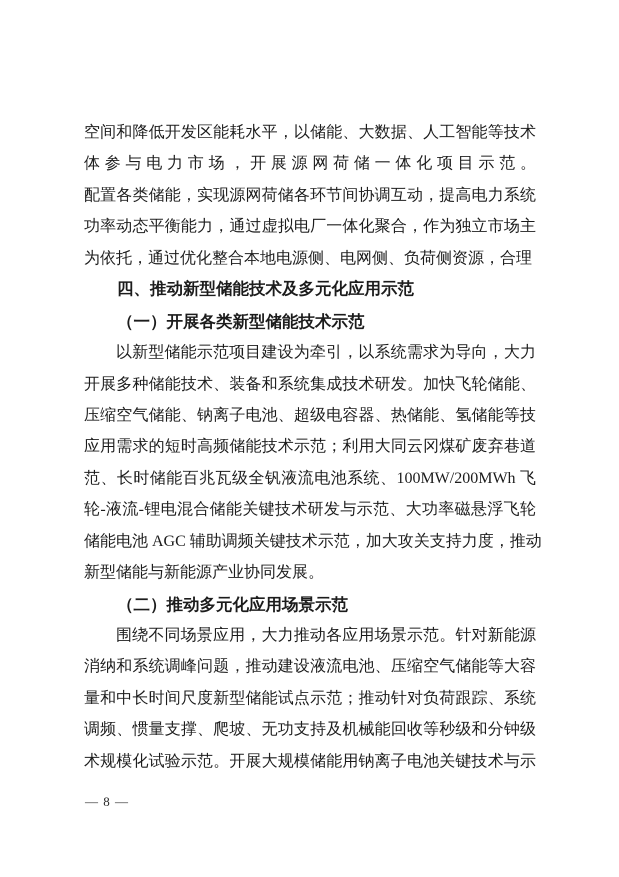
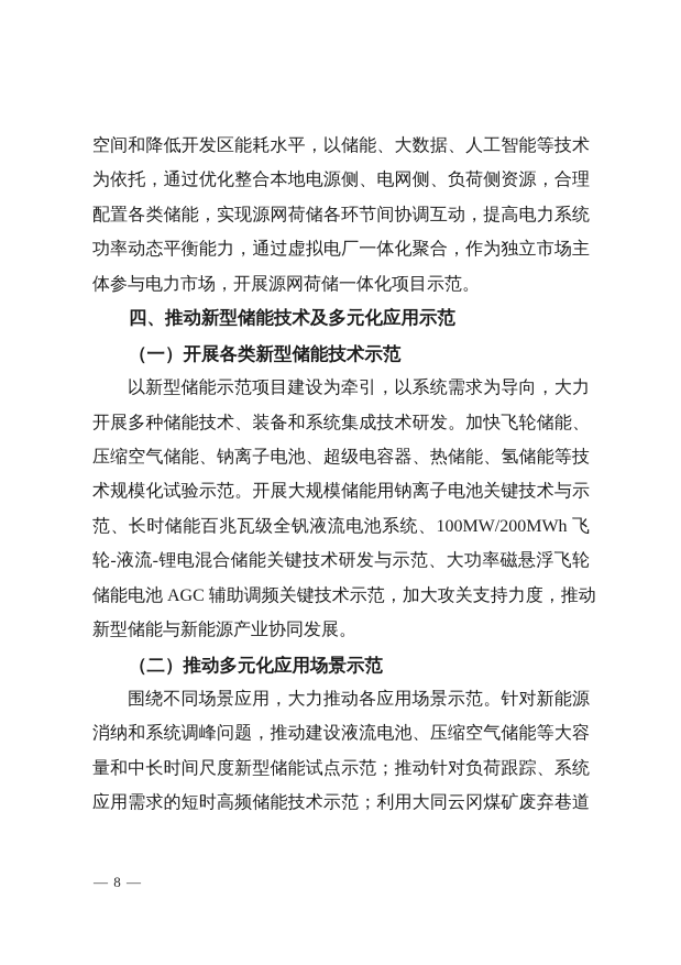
  空间和降低开发区能耗水平，以储能、大数据、人工智能等技术
- 体参与电力市场，开展源网荷储一体化项目示范。
+ 为依托，通过优化整合本地电源侧、电网侧、负荷侧资源，合理
  配置各类储能，实现源网荷储各环节间协调互动，提高电力系统
  功率动态平衡能力，通过虚拟电厂一体化聚合，作为独立市场主
- 为依托，通过优化整合本地电源侧、电网侧、负荷侧资源，合理
+ 体参与电力市场，开展源网荷储一体化项目示范。
  四、推动新型储能技术及多元化应用示范
  （一）开展各类新型储能技术示范
  以新型储能示范项目建设为牵引，以系统需求为导向，大力
  开展多种储能技术、装备和系统集成技术研发。加快飞轮储能、
  压缩空气储能、钠离子电池、超级电容器、热储能、氢储能等技
- 应用需求的短时高频储能技术示范；利用大同云冈煤矿废弃巷道
+ 术规模化试验示范。开展大规模储能用钠离子电池关键技术与示
  范、长时储能百兆瓦级全钒液流电池系统、100MW/200MWh 飞
  轮-液流-锂电混合储能关键技术研发与示范、大功率磁悬浮飞轮
  储能电池 AGC 辅助调频关键技术示范，加大攻关支持力度，推动
  新型储能与新能源产业协同发展。
  （二）推动多元化应用场景示范
  围绕不同场景应用，大力推动各应用场景示范。针对新能源
  消纳和系统调峰问题，推动建设液流电池、压缩空气储能等大容
  量和中长时间尺度新型储能试点示范；推动针对负荷跟踪、系统
- 调频、惯量支撑、爬坡、无功支持及机械能回收等秒级和分钟级
- 术规模化试验示范。开展大规模储能用钠离子电池关键技术与示
+ 应用需求的短时高频储能技术示范；利用大同云冈煤矿废弃巷道
  — 8 —
